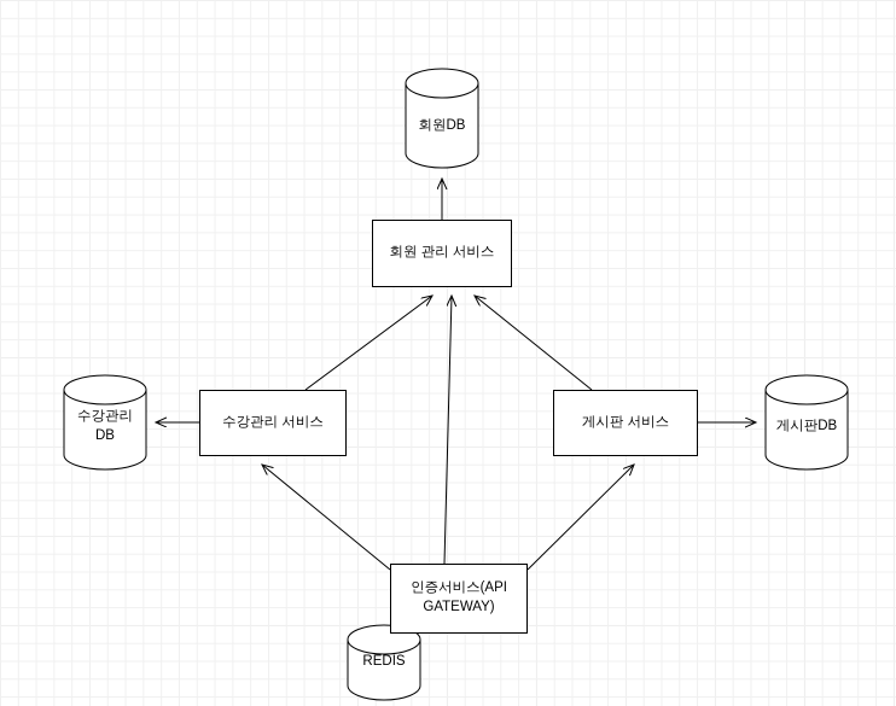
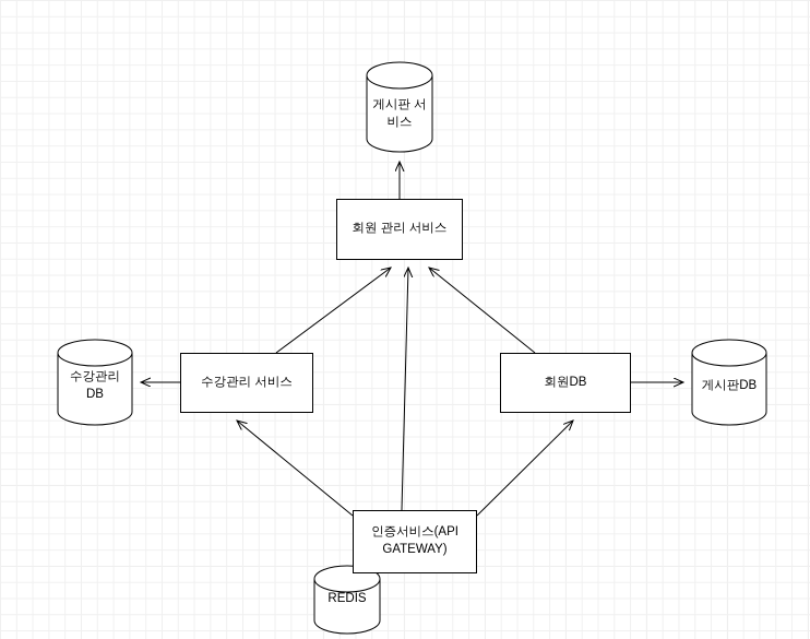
  회원 관리 서비스
  수강관리 서비스
- 게시판 서비스
+ 회원DB
  인증서비스(API
  GATEWAY)
- 회원DB
+ 게시판 서비스
  수강관리
  DB
  게시판DB
  REDIS
